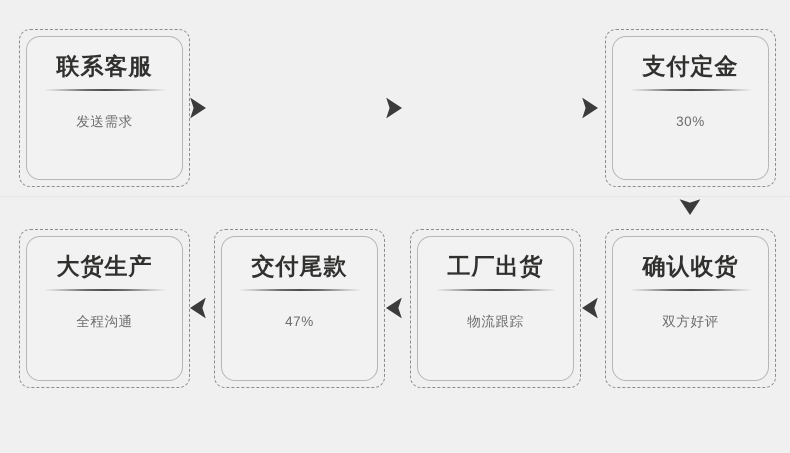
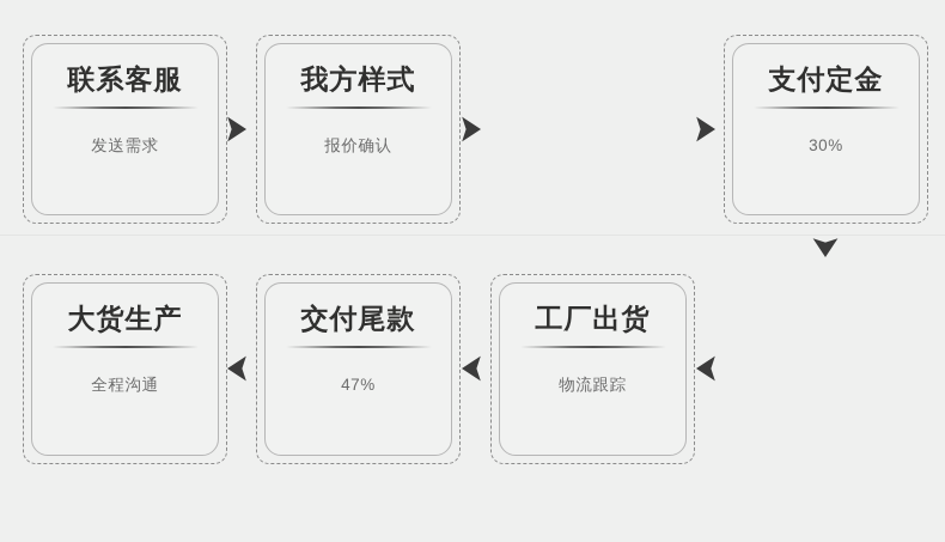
  联系客服
  发送需求
+ 我方样式
+ 报价确认
  支付定金
  30%
  大货生产
  全程沟通
  交付尾款
  47%
  工厂出货
  物流跟踪
- 确认收货
- 双方好评
